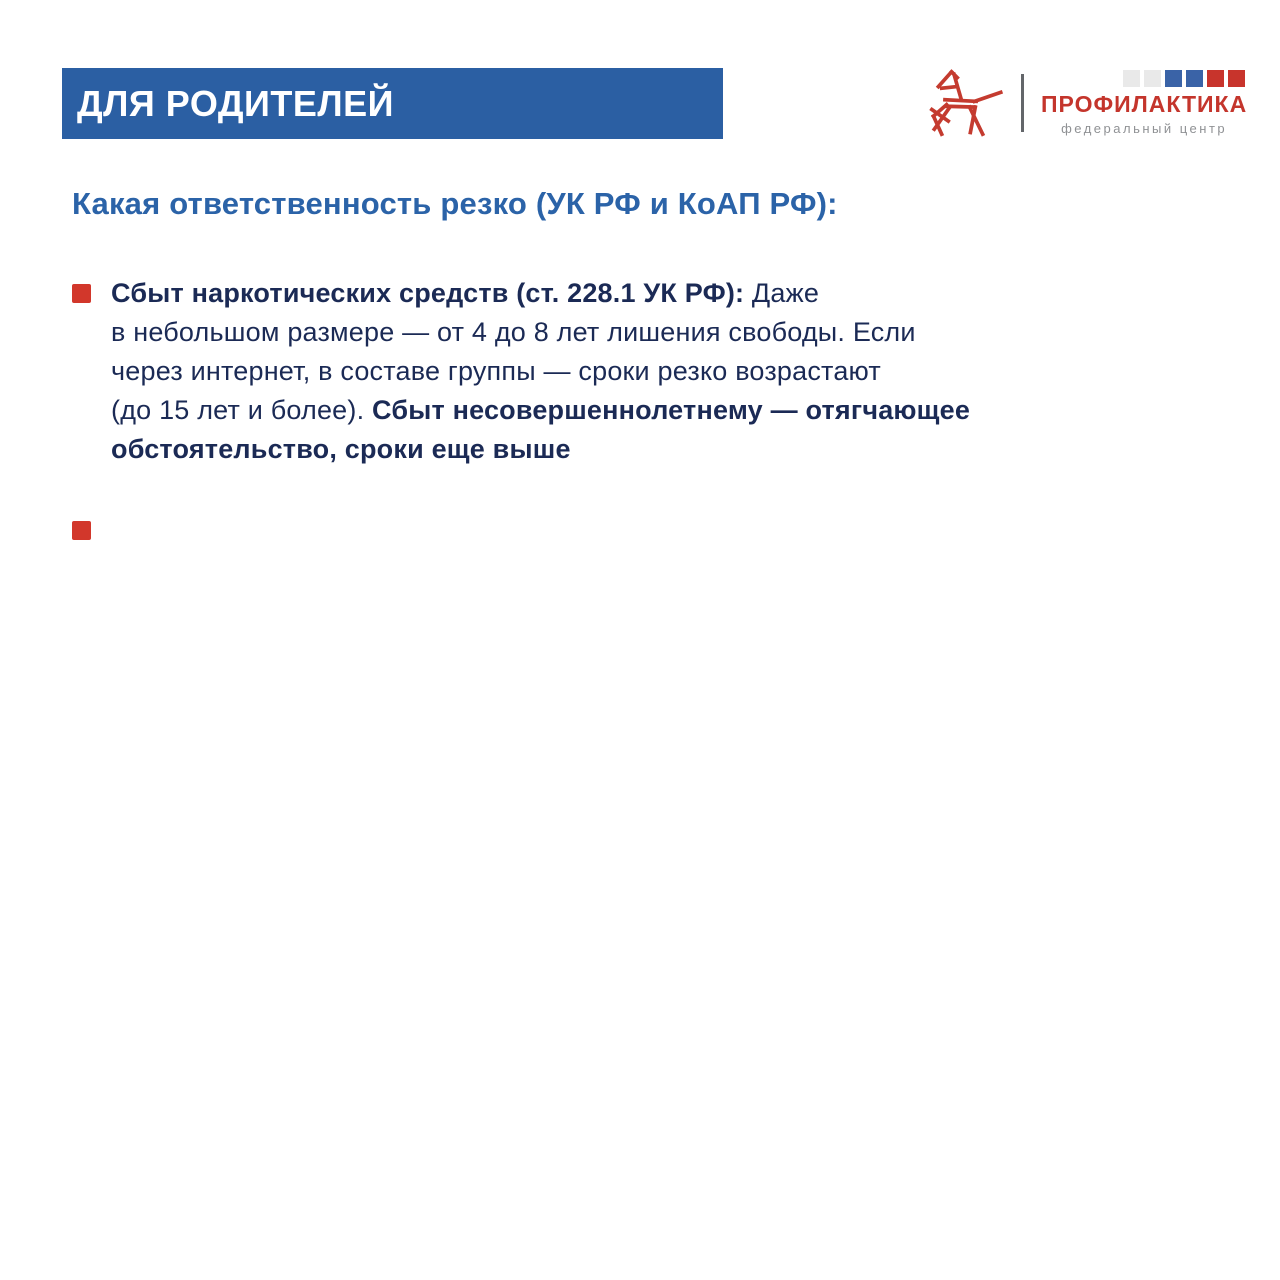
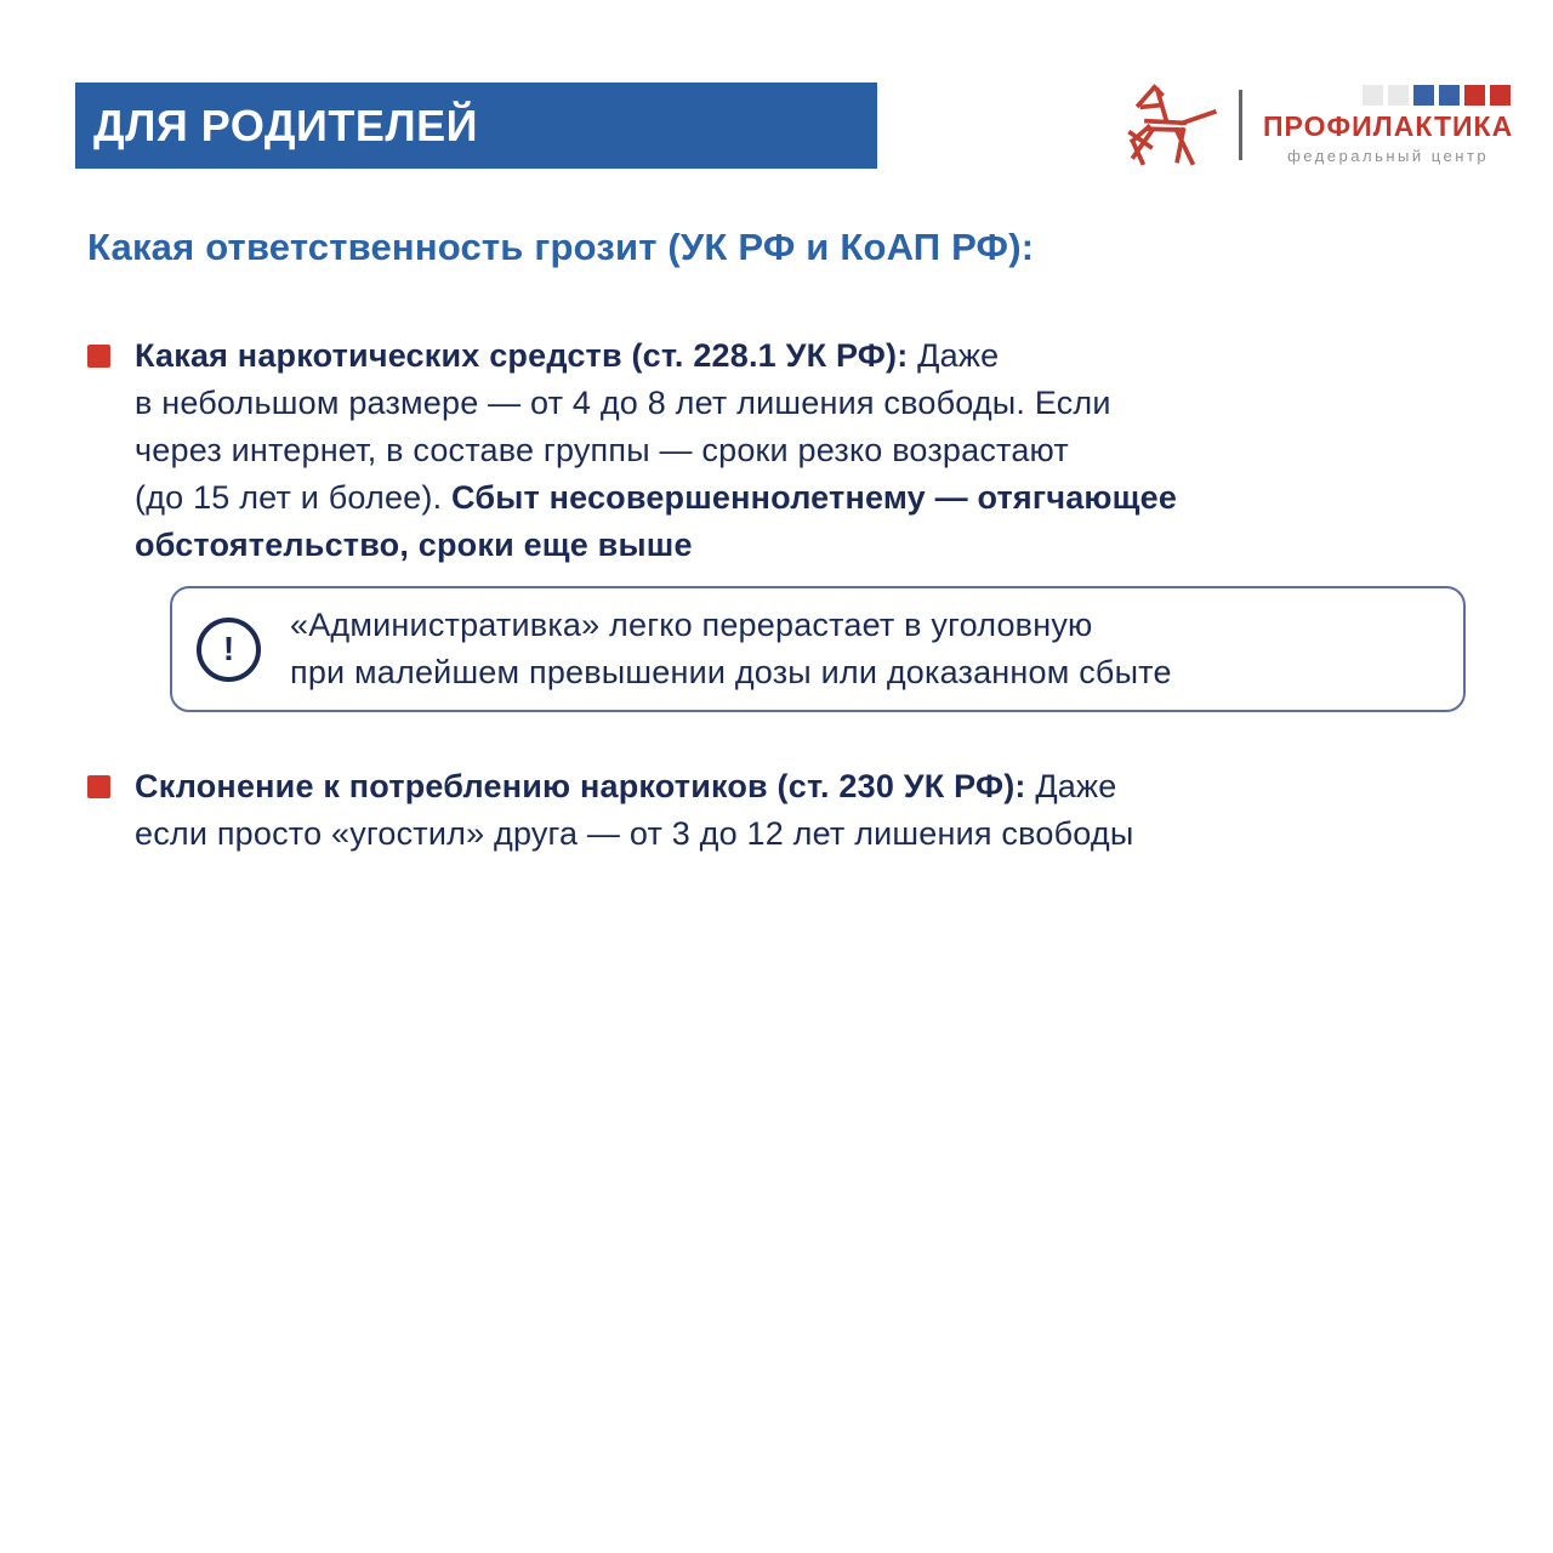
  ДЛЯ РОДИТЕЛЕЙ
  ПРОФИЛАКТИКА
  федеральный центр
- Какая ответственность резко (УК РФ и КоАП РФ):
+ Какая ответственность грозит (УК РФ и КоАП РФ):
- Сбыт наркотических средств (ст. 228.1 УК РФ): Даже
+ Какая наркотических средств (ст. 228.1 УК РФ): Даже
  в небольшом размере — от 4 до 8 лет лишения свободы. Если
  через интернет, в составе группы — сроки резко возрастают
  (до 15 лет и более). Сбыт несовершеннолетнему — отягчающее
  обстоятельство, сроки еще выше
+ !
+ «Административка» легко перерастает в уголовную
+ при малейшем превышении дозы или доказанном сбыте
+ Склонение к потреблению наркотиков (ст. 230 УК РФ): Даже
+ если просто «угостил» друга — от 3 до 12 лет лишения свободы
